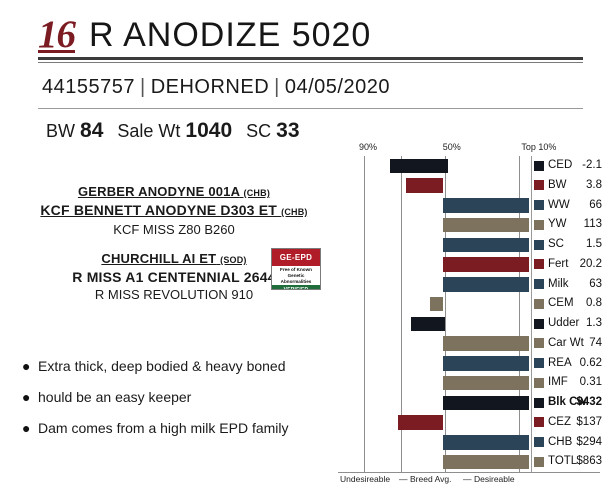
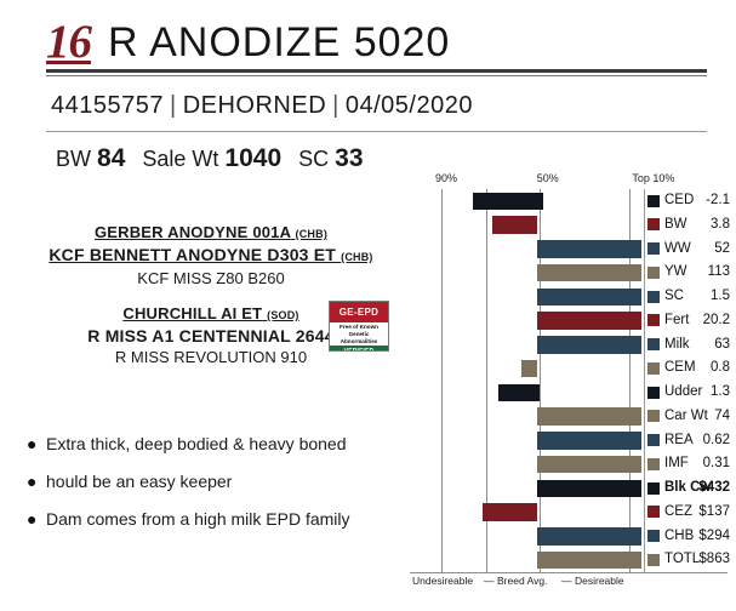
  16
  R ANODIZE 5020
  44155757 | DEHORNED | 04/05/2020
  BW 84 Sale Wt 1040 SC 33
  GERBER ANODYNE 001A (CHB)
  KCF BENNETT ANODYNE D303 ET (CHB)
  KCF MISS Z80 B260
  CHURCHILL AI ET (SOD)
  R MISS A1 CENTENNIAL 264
  R MISS REVOLUTION 910
  GE-EPD
  ●
  Extra thick, deep bodied & heavy boned
  ●
  hould be an easy keeper
  ●
  Dam comes from a high milk EPD family
  90%
  50%
  Top 10%
  CED
  -2.1
  BW
  3.8
  WW
- 66
+ 52
  YW
  113
  SC
  1.5
  Fert
  20.2
  Milk
  63
  CEM
  0.8
  Udder
  1.3
  Car Wt
  74
  REA
  0.62
  IMF
  0.31
  Blk Cw
  $432
  CEZ
  $137
  CHB
  $294
  TOTL
  $863
  Undesireable
  —
  Breed Avg.
  —
  Desireable
